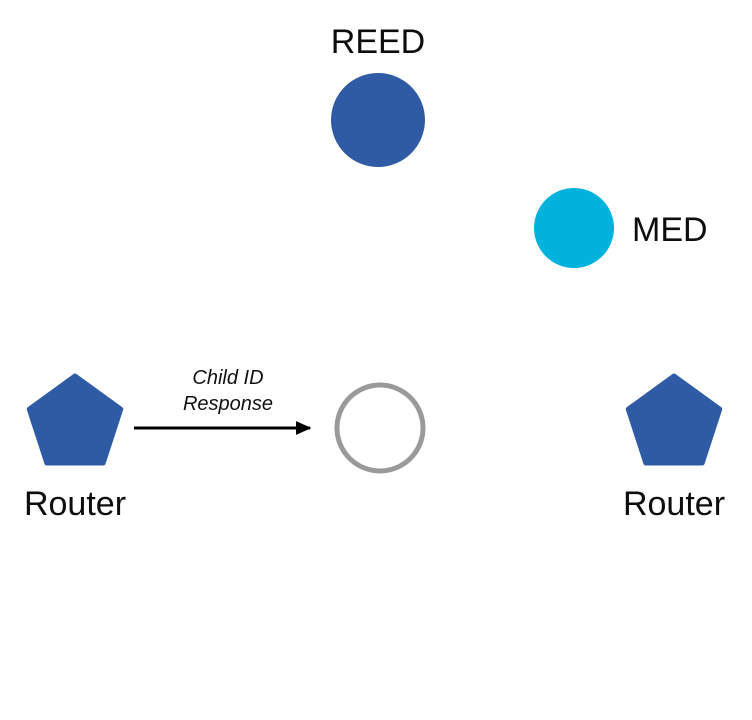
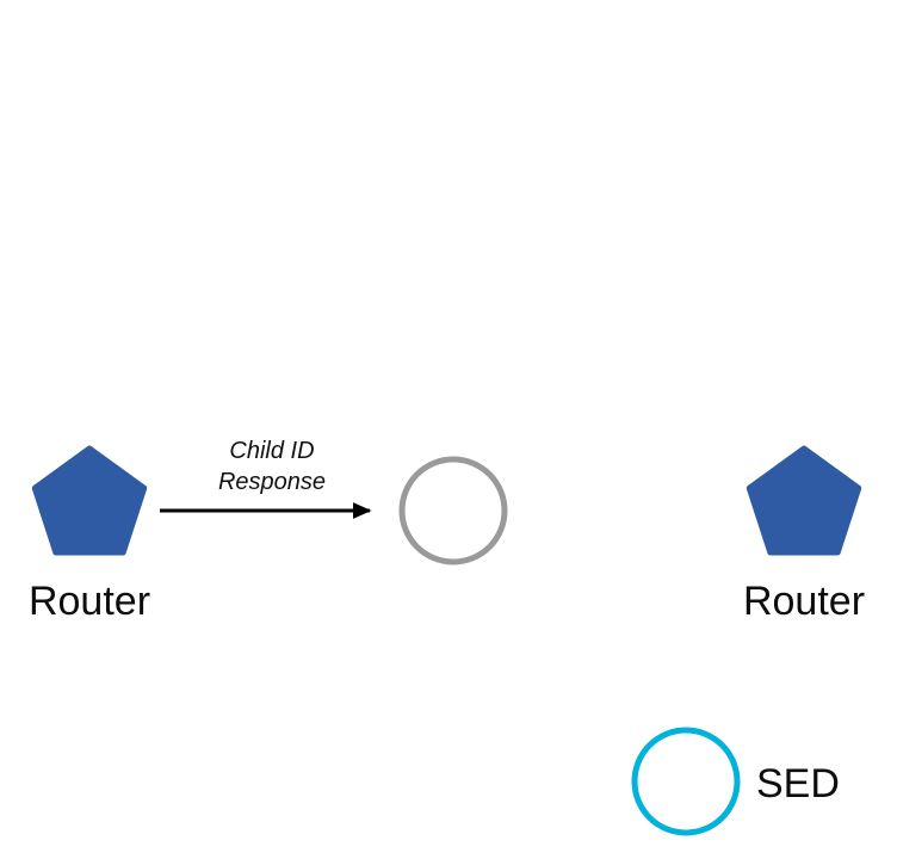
- REED
- MED
  Router
  Router
+ SED
  Child ID
  Response
